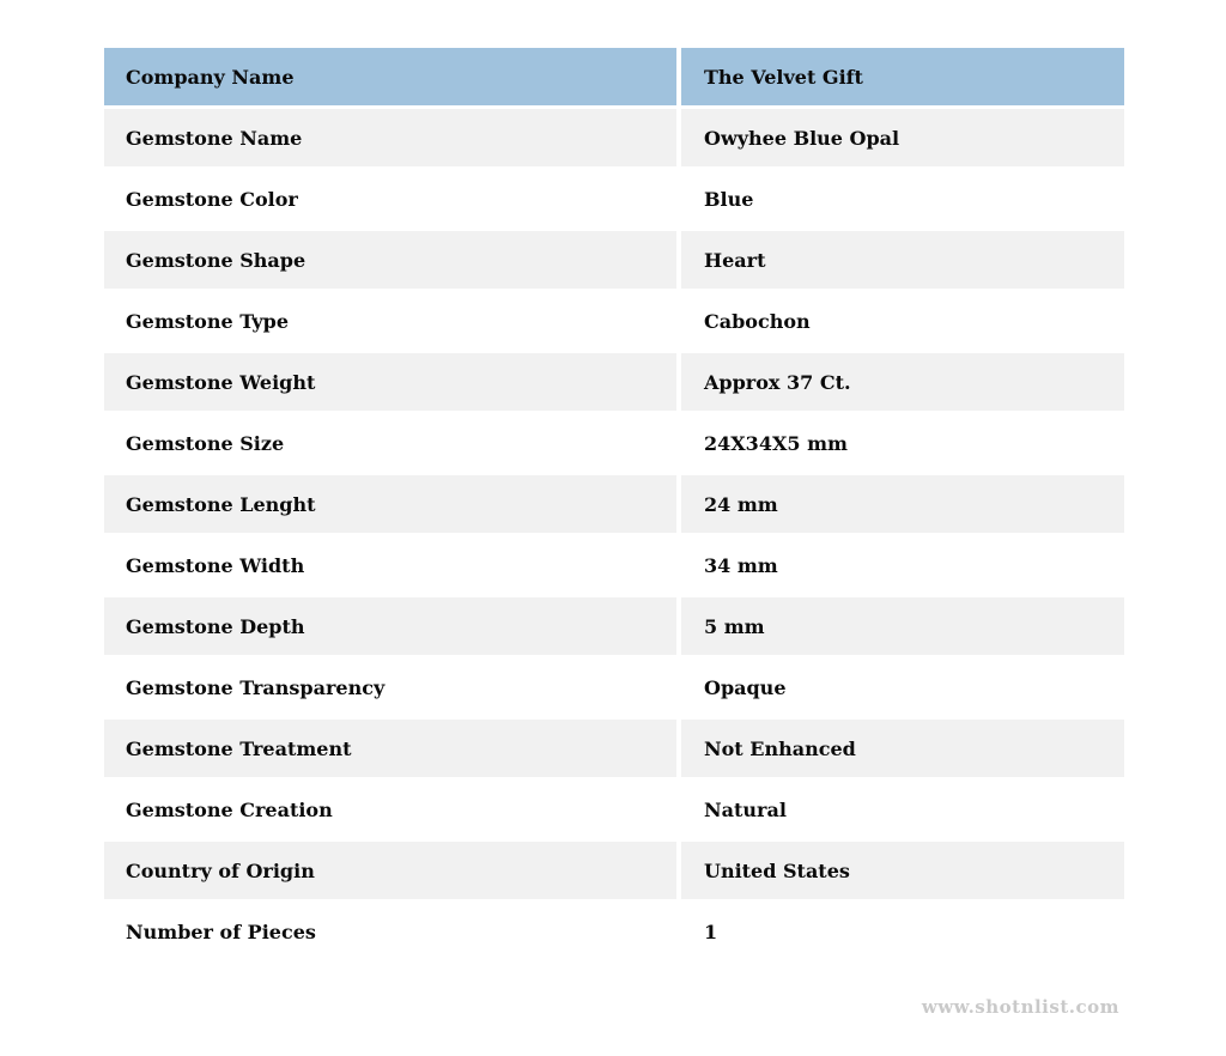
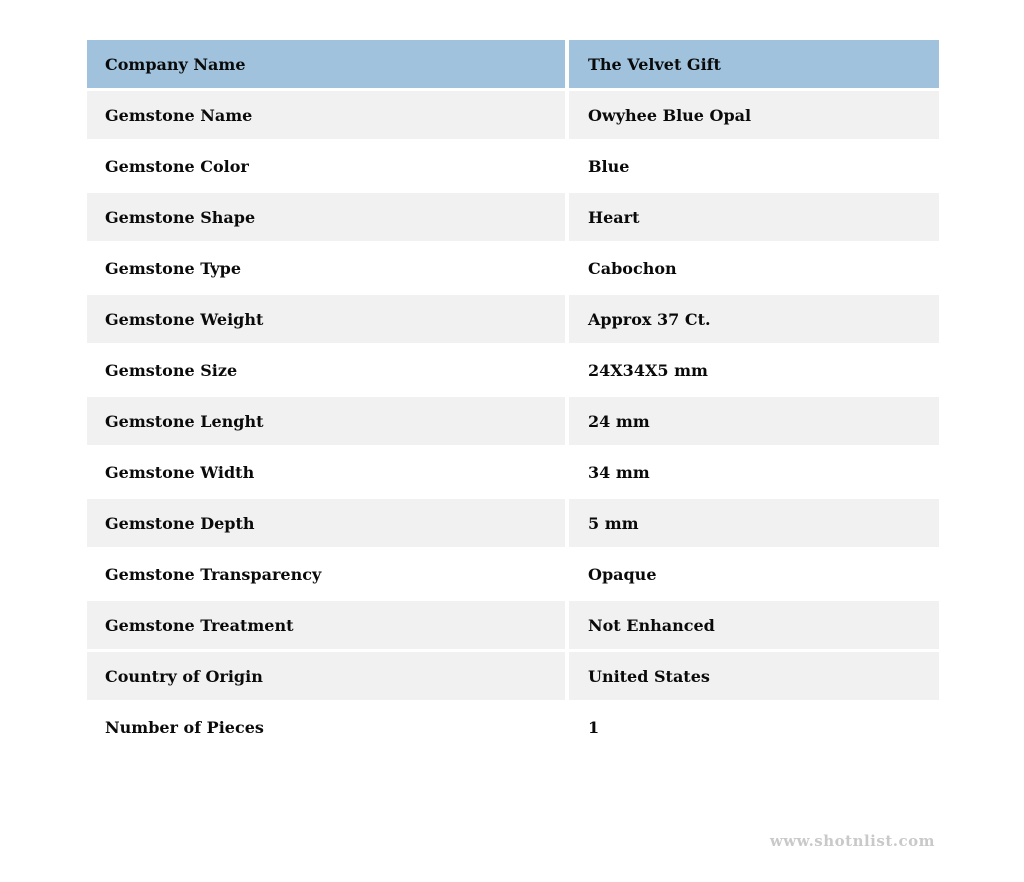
  Company Name	The Velvet Gift
  Gemstone Name	Owyhee Blue Opal
  Gemstone Color	Blue
  Gemstone Shape	Heart
  Gemstone Type	Cabochon
  Gemstone Weight	Approx 37 Ct.
  Gemstone Size	24X34X5 mm
  Gemstone Lenght	24 mm
  Gemstone Width	34 mm
  Gemstone Depth	5 mm
  Gemstone Transparency	Opaque
  Gemstone Treatment	Not Enhanced
- Gemstone Creation	Natural
  Country of Origin	United States
  Number of Pieces	1
  www.shotnlist.com
